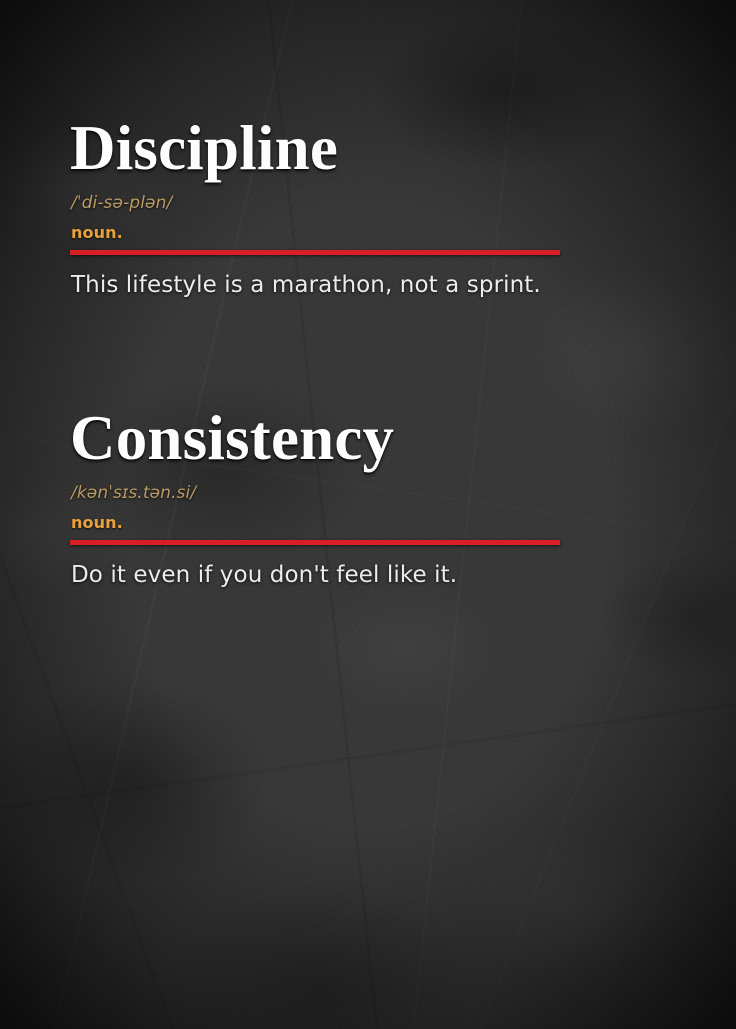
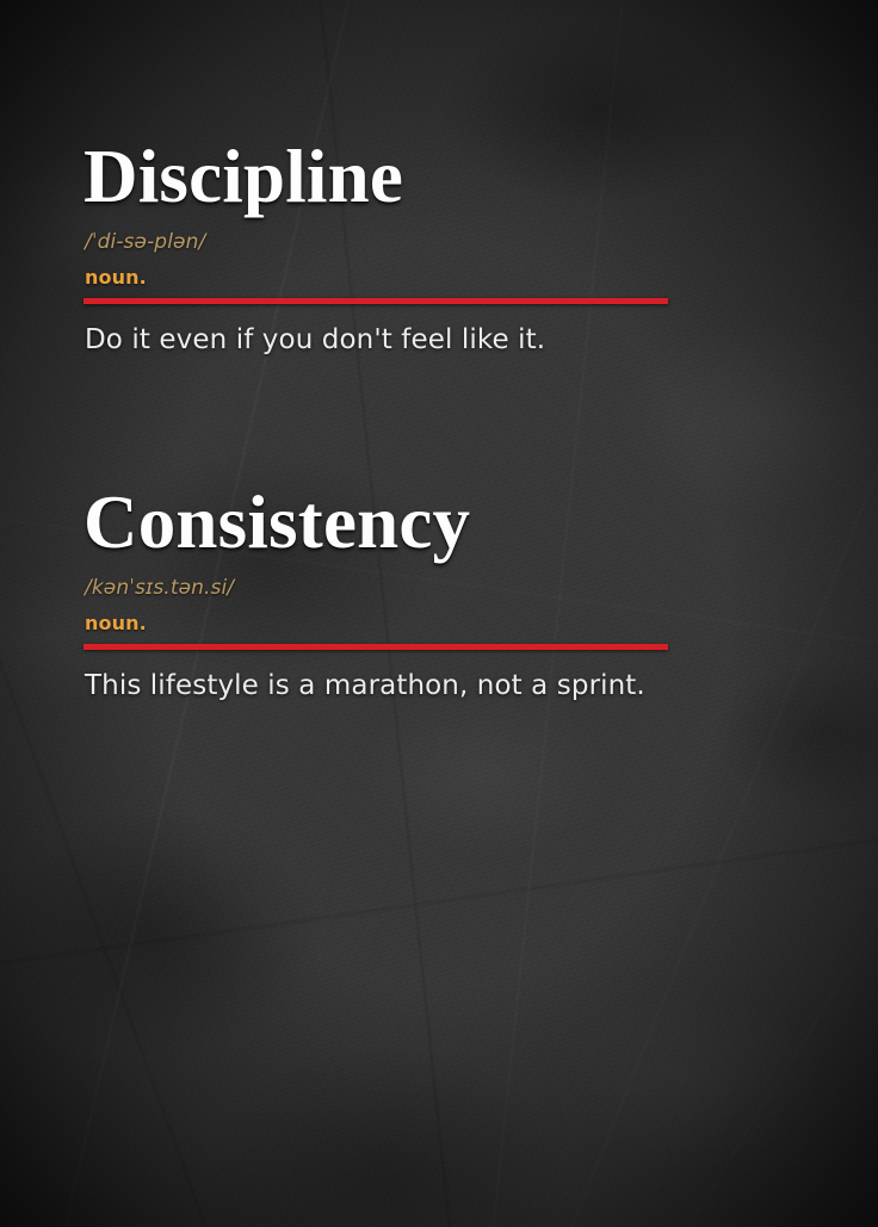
  Discipline
  /ˈdi-sə-plən/
  noun.
- This lifestyle is a marathon, not a sprint.
+ Do it even if you don't feel like it.
  Consistency
  /kənˈsɪs.tən.si/
  noun.
- Do it even if you don't feel like it.
+ This lifestyle is a marathon, not a sprint.
